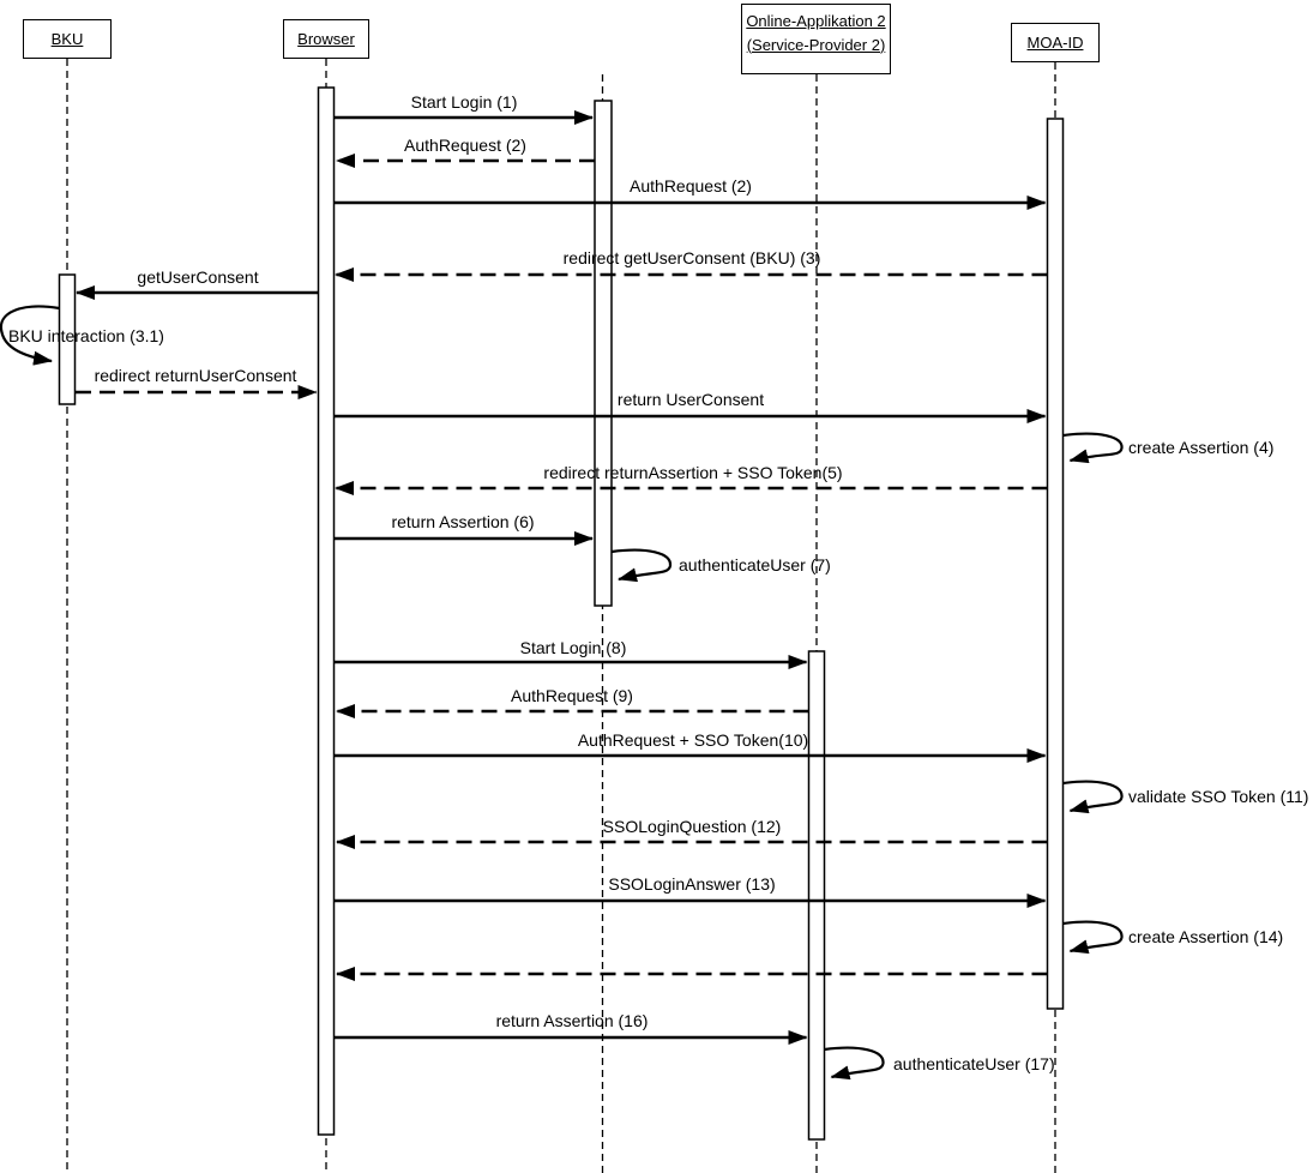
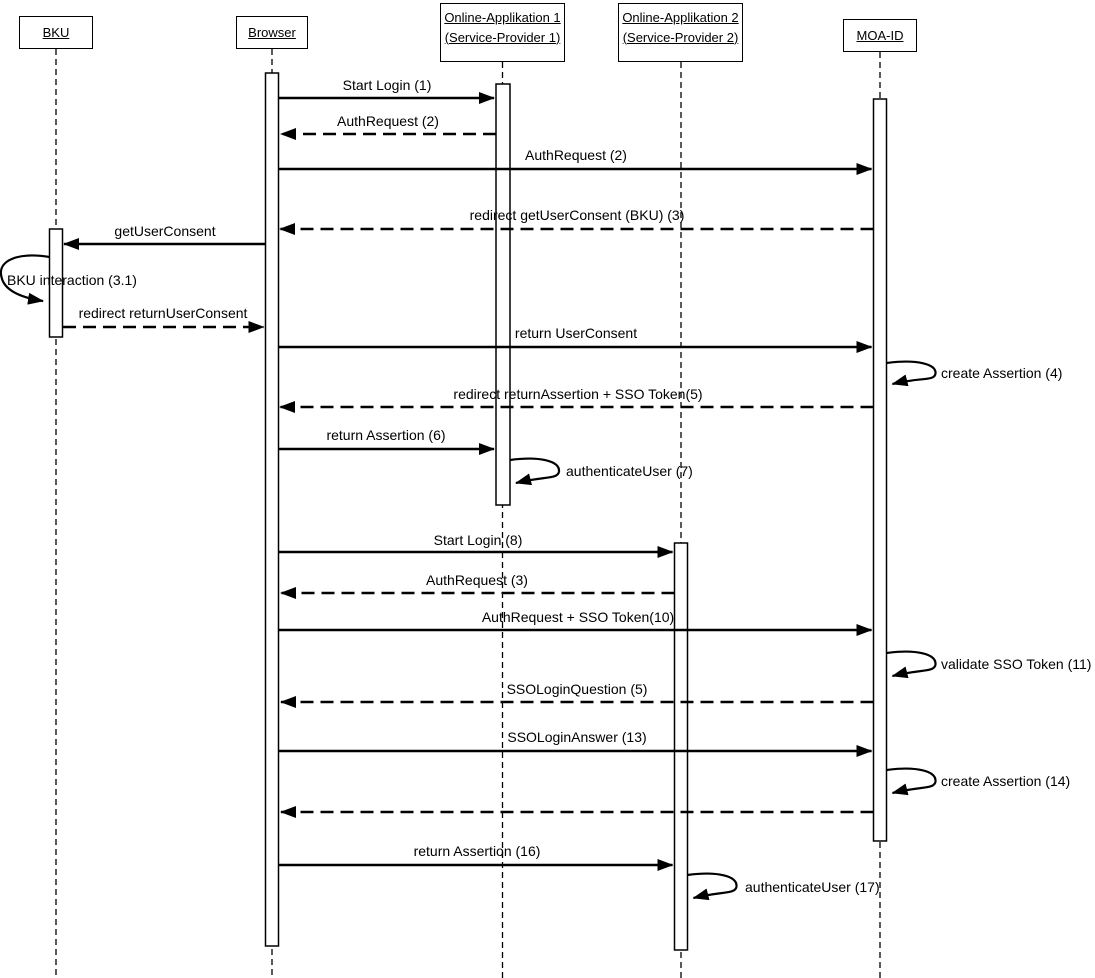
  BKU
  Browser
+ Online-Applikation 1
+ (Service-Provider 1)
  Online-Applikation 2
  (Service-Provider 2)
  MOA-ID
  Start Login (1)
  AuthRequest (2)
  AuthRequest (2)
  redirect getUserConsent (BKU) (3)
  getUserConsent
  BKU interaction (3.1)
  redirect returnUserConsent
  return UserConsent
  create Assertion (4)
  redirect returnAssertion + SSO Token(5)
  return Assertion (6)
  authenticateUser (7)
  Start Login (8)
- AuthRequest (9)
+ AuthRequest (3)
  AuthRequest + SSO Token(10)
  validate SSO Token (11)
- SSOLoginQuestion (12)
+ SSOLoginQuestion (5)
  SSOLoginAnswer (13)
  create Assertion (14)
  return Assertion (16)
  authenticateUser (17)
